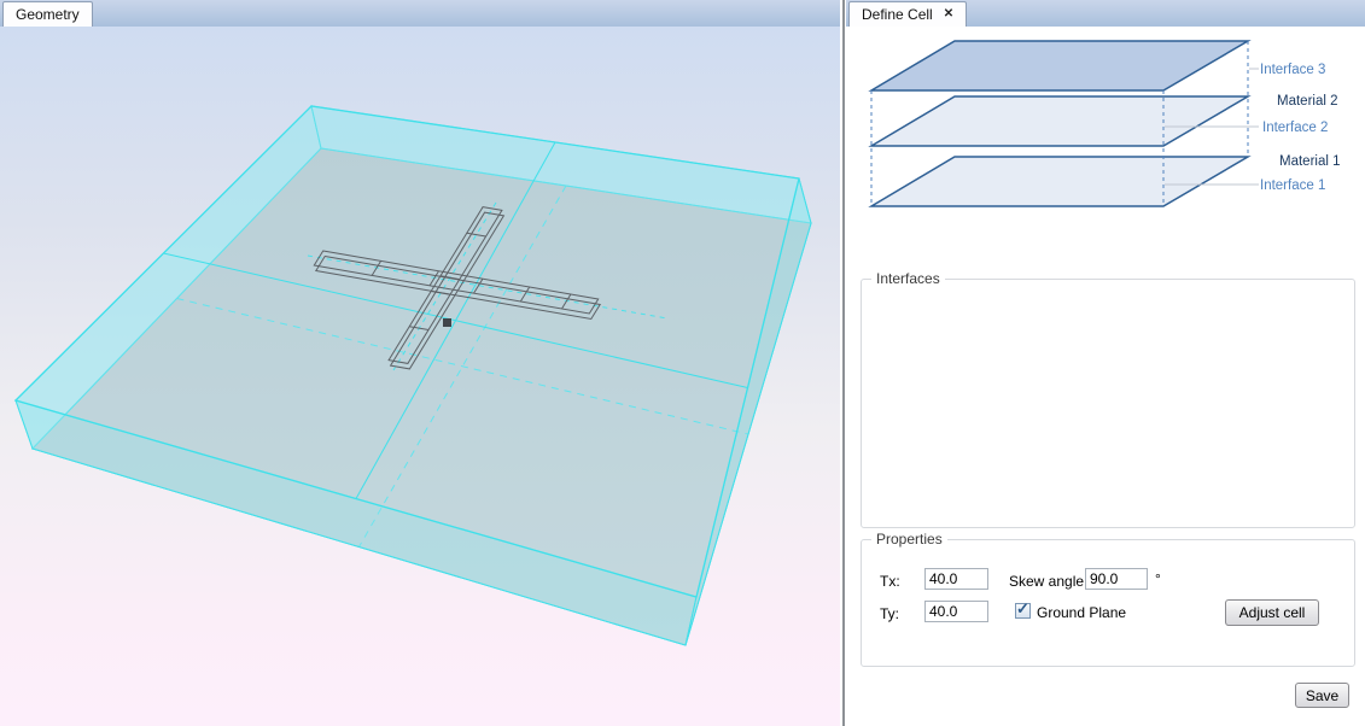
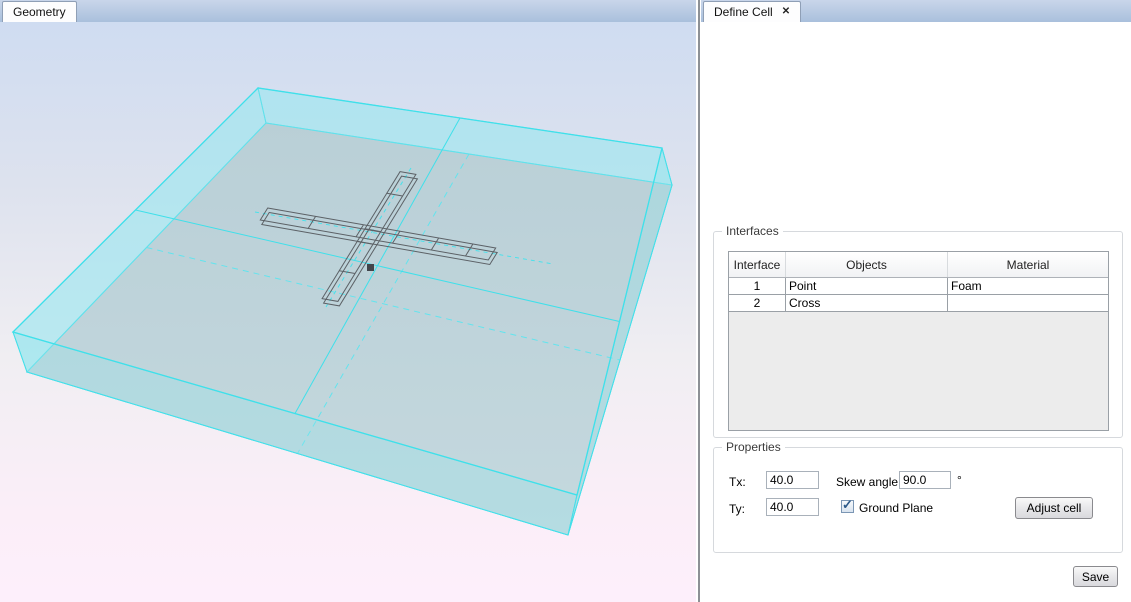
  Geometry
  Define Cell
  ✕
- Interface 3
- Material 2
- Interface 2
- Material 1
- Interface 1
  Interfaces
+ Interface
+ Objects
+ Material
+ 1
+ Point
+ Foam
+ 2
+ Cross
  Properties
  Tx:
  40.0
  Skew angle
  90.0
  °
  Ty:
  40.0
  ✓
  Ground Plane
  Adjust cell
  Save
